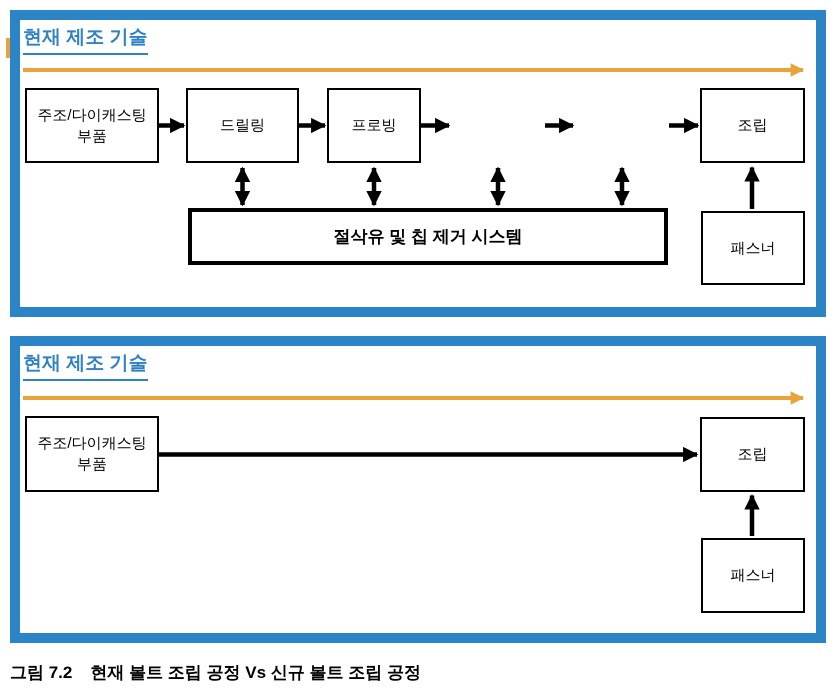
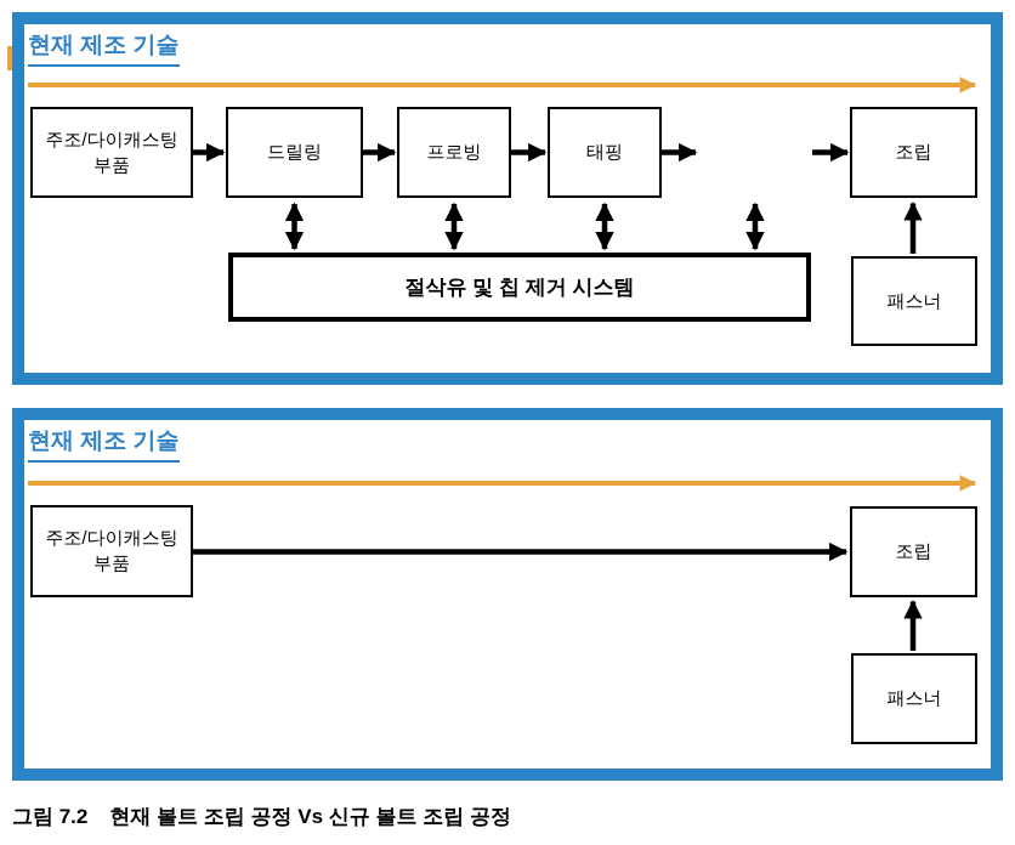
  현재 제조 기술
  주조/다이캐스팅 부품
  드릴링
  프로빙
+ 태핑
  조립
  절삭유 및 칩 제거 시스템
  패스너
  현재 제조 기술
  주조/다이캐스팅 부품
  조립
  패스너
  그림 7.2
  현재 볼트 조립 공정 Vs 신규 볼트 조립 공정
